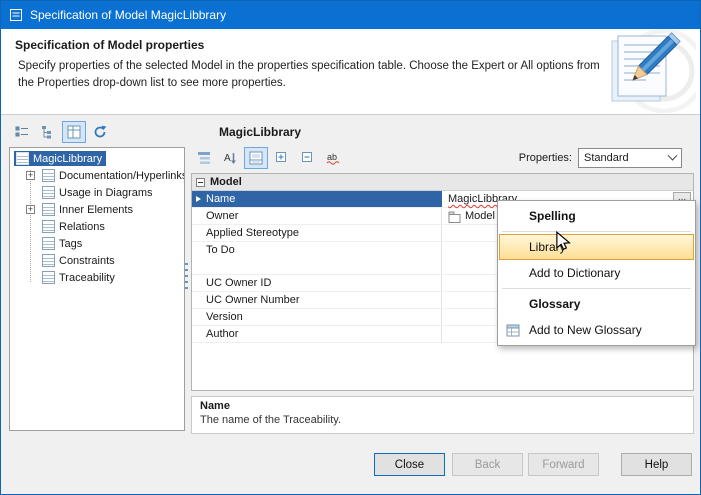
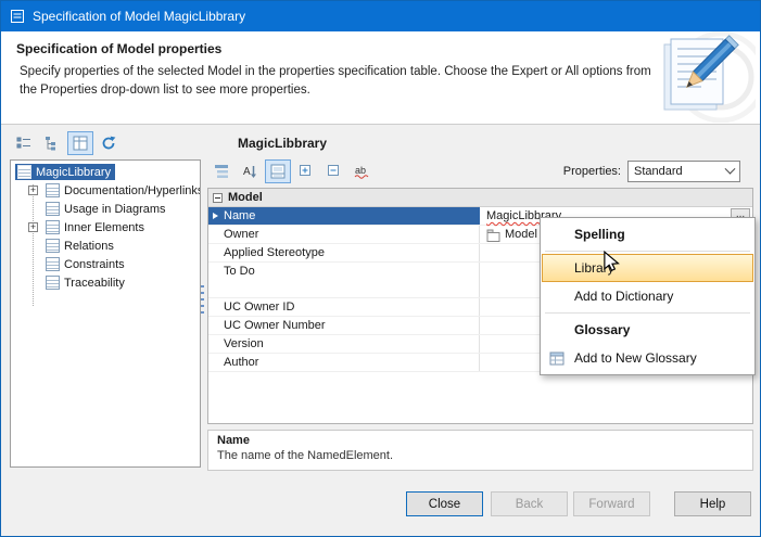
  Specification of Model MagicLibbrary
  Specification of Model properties
  Specify properties of the selected Model in the properties specification table. Choose the Expert or All options from
  the Properties drop-down list to see more properties.
  MagicLibbrary
  +
  Documentation/Hyperlink
  Usage in Diagrams
  +
  Inner Elements
  Relations
- Tags
  Constraints
  Traceability
  MagicLibbrary
  A
  ab
  Properties:
  Standard
  Model
  Name
  MagicLibbrary
  ...
  Owner
  Model
  Applied Stereotype
  To Do
  UC Owner ID
  UC Owner Number
  Version
  Author
  Name
- The name of the Traceability.
+ The name of the NamedElement.
  Spelling
  Libra
  Add to Dictionary
  Glossary
  Add to New Glossary
  Close
  Back
  Forward
  Help
